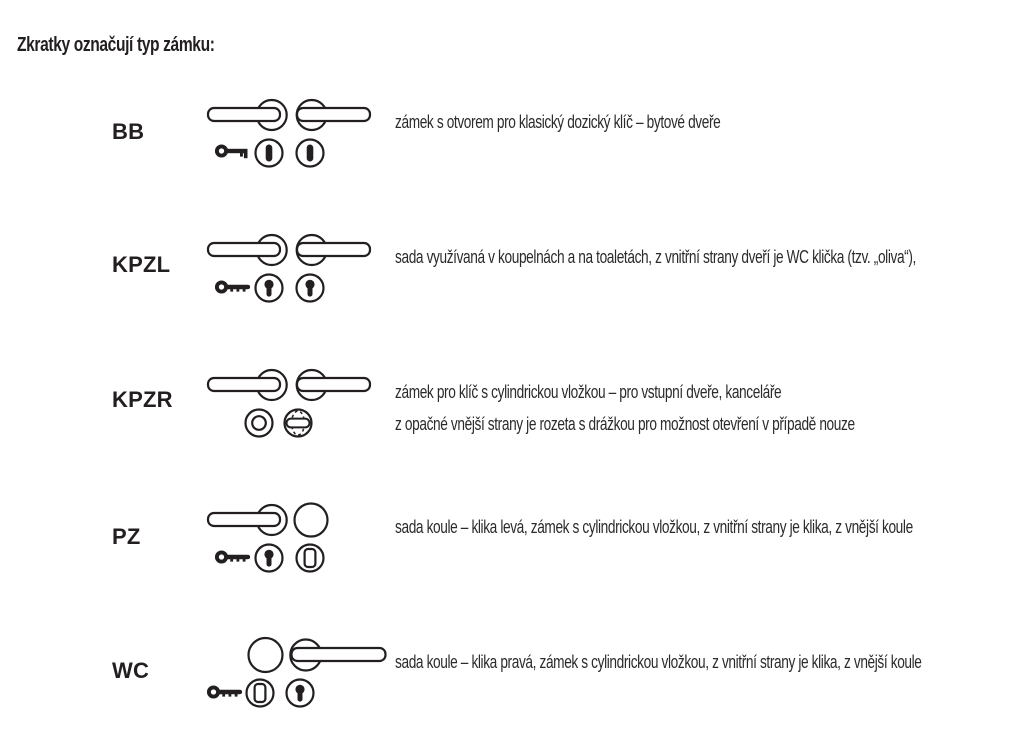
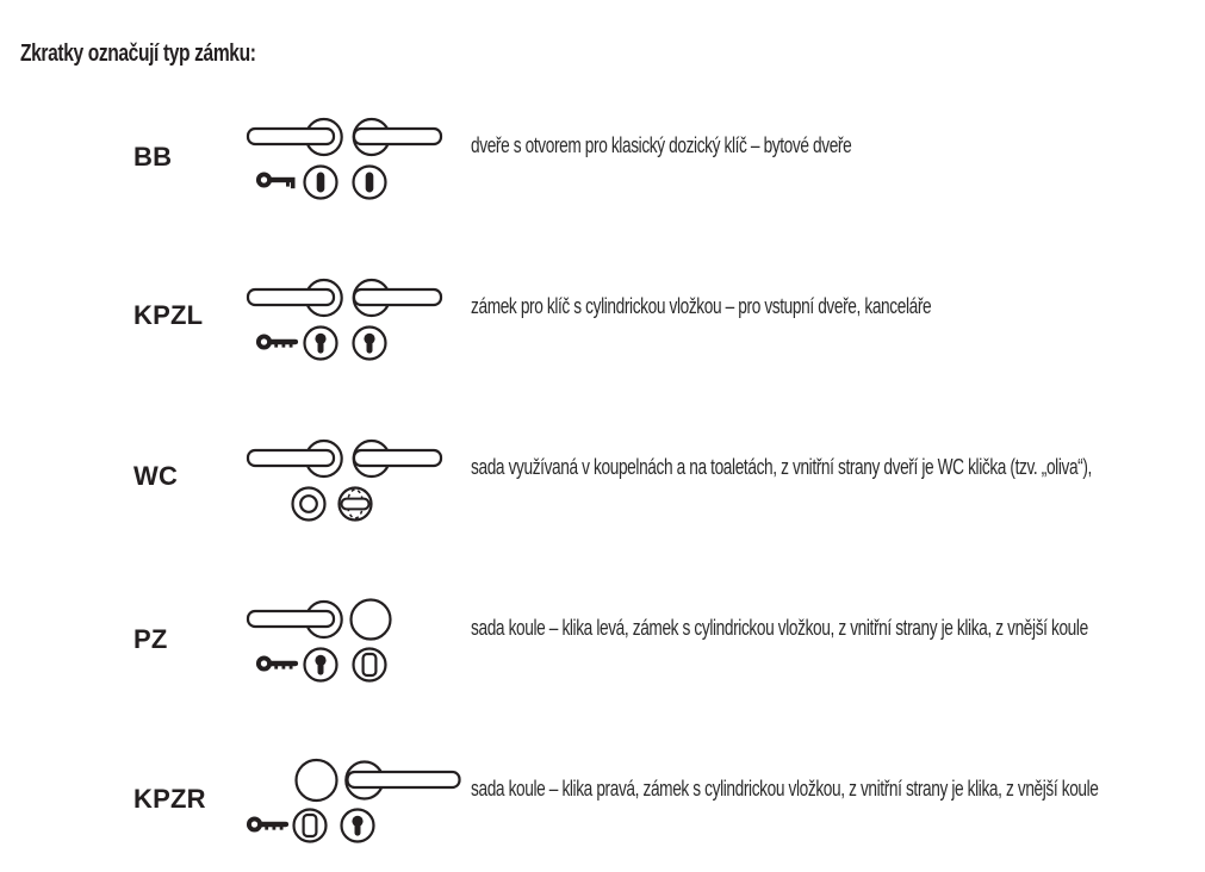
  Zkratky označují typ zámku:
  BB
- zámek s otvorem pro klasický dozický klíč – bytové dveře
+ dveře s otvorem pro klasický dozický klíč – bytové dveře
  KPZL
- sada využívaná v koupelnách a na toaletách, z vnitřní strany dveří je WC klička (tzv. „oliva“),
+ zámek pro klíč s cylindrickou vložkou – pro vstupní dveře, kanceláře
- KPZR
+ WC
- zámek pro klíč s cylindrickou vložkou – pro vstupní dveře, kanceláře
+ sada využívaná v koupelnách a na toaletách, z vnitřní strany dveří je WC klička (tzv. „oliva“),
- z opačné vnější strany je rozeta s drážkou pro možnost otevření v případě nouze
  PZ
  sada koule – klika levá, zámek s cylindrickou vložkou, z vnitřní strany je klika, z vnější koule
- WC
+ KPZR
  sada koule – klika pravá, zámek s cylindrickou vložkou, z vnitřní strany je klika, z vnější koule
